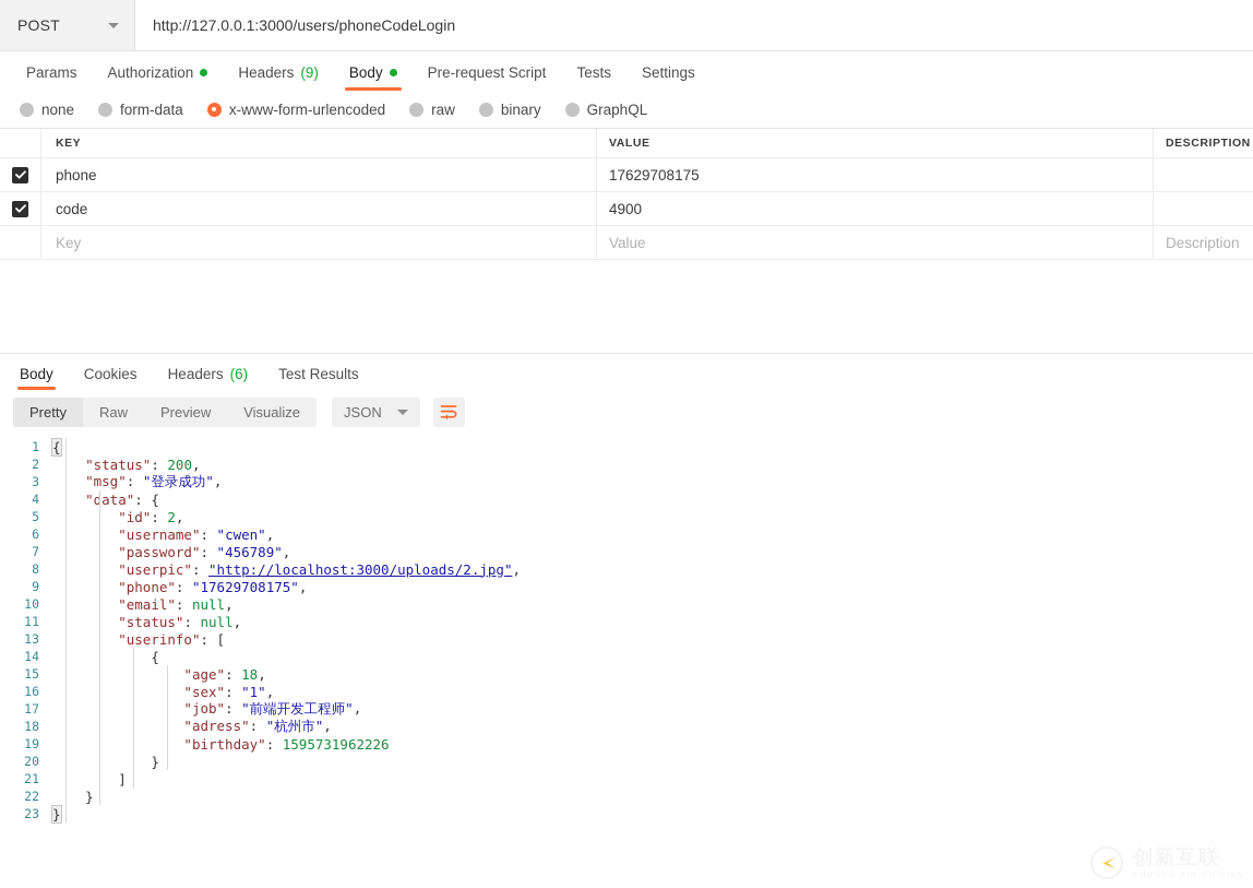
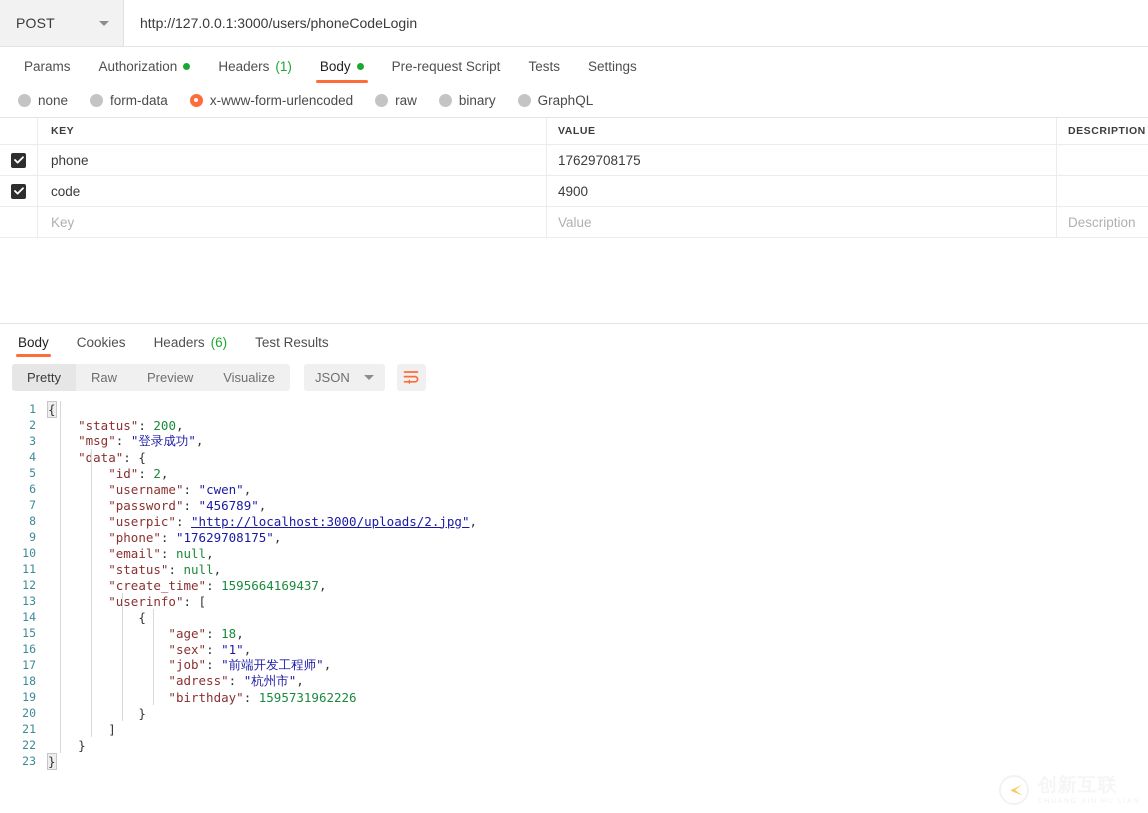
  POST
  http://127.0.0.1:3000/users/phoneCodeLogin
  Params
  Authorization
  Headers
- (9)
+ (1)
  Body
  Pre-request Script
  Tests
  Settings
  none
  form-data
  x-www-form-urlencoded
  raw
  binary
  GraphQL
  KEY
  VALUE
  DESCRIPTION
  phone
  17629708175
  code
  4900
  Key
  Value
  Description
  Body
  Cookies
  Headers
  (6)
  Test Results
  Pretty
  Raw
  Preview
  Visualize
  JSON
  1
  {
  2
  "status": 200,
  3
  "msg": "登录成功",
  4
  "data": {
  5
  "id": 2,
  6
  "username": "cwen",
  7
  "password": "456789",
  8
  "userpic": "http://localhost:3000/uploads/2.jpg",
  9
  "phone": "17629708175",
  10
  "email": null,
  11
  "status": null,
+ 12
+ "create_time": 1595664169437,
  13
  "userinfo": [
  14
  {
  15
  "age": 18,
  16
  "sex": "1",
  17
  "job": "前端开发工程师",
  18
  "adress": "杭州市",
  19
  "birthday": 1595731962226
  20
  }
  21
  ]
  22
  }
  23
  }
